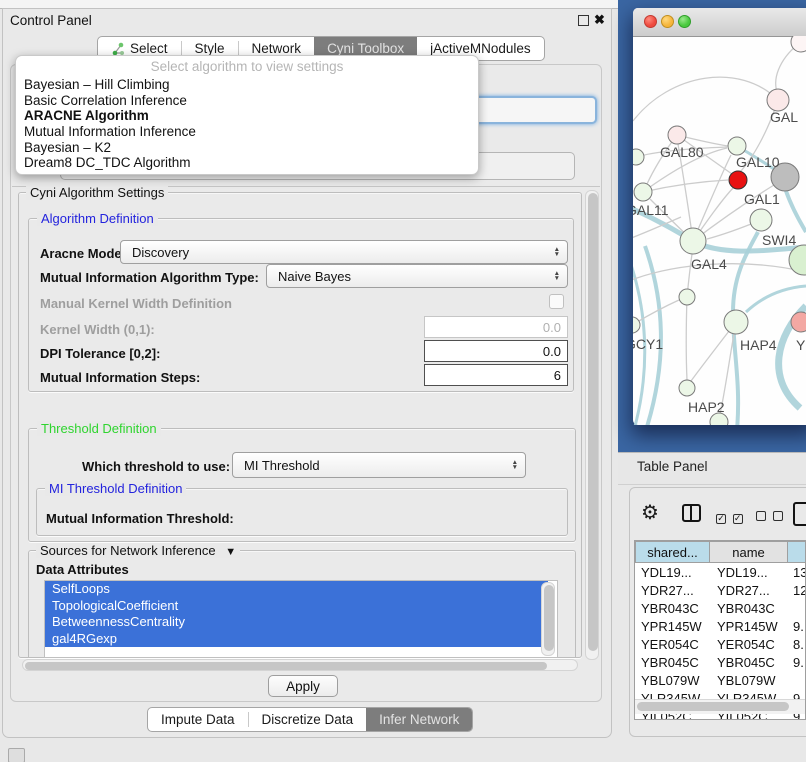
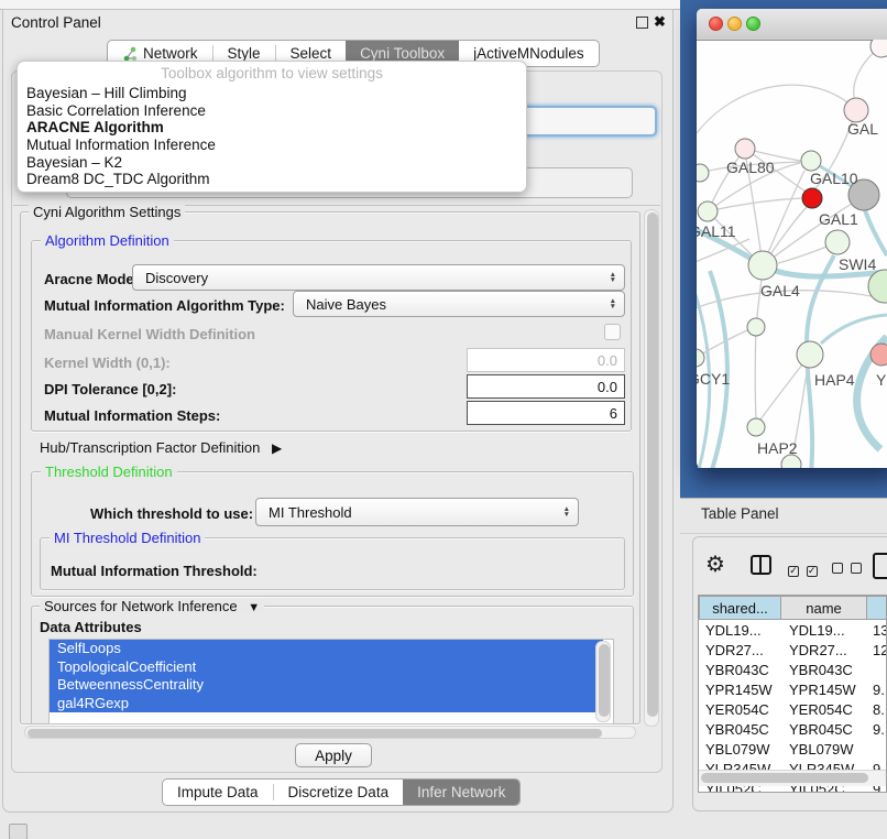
  GAL
  GAL80
  GAL10
  AL11
  GAL1
  SWI4
  GAL4
  CY1
  HAP4
  Y
  HAP2
  Table Panel
  ⚙
  ✓ ✓
  shared...
  name
  YDL19...
  YDL19...
  13
  YDR27...
  YDR27...
  12
  YBR043C
  YBR043C
  YPR145W
  YPR145W
  9.
  YER054C
  YER054C
  8.
  YBR045C
  YBR045C
  9.
  YBL079W
  YBL079W
  YIL052C
  YIL052C
  9
  Control Panel
  ✖
- Select
+ Network
  Style
- Network
+ Select
  Cyni Toolbox
  jActiveMNodules
- Select algorithm to view settings
+ Toolbox algorithm to view settings
  Bayesian – Hill Climbing
  Basic Correlation Inference
  ARACNE Algorithm
  Mutual Information Inference
  Bayesian – K2
  Dream8 DC_TDC Algorithm
  Cyni Algorithm Settings
  Algorithm Definition
  Aracne Mode
  Discovery
  Mutual Information Algorithm Type:
  Naive Bayes
  Manual Kernel Width Definition
  Kernel Width (0,1):
  0.0
  DPI Tolerance [0,2]:
  0.0
  Mutual Information Steps:
  6
+ Hub/Transcription Factor Definition ▶
  Threshold Definition
  Which threshold to use:
  MI Threshold
  MI Threshold Definition
  Mutual Information Threshold:
  Sources for Network Inference ▼
  Data Attributes
  SelfLoops
  TopologicalCoefficient
  BetweennessCentrality
  gal4RGexp
  Apply
  Impute Data
  Discretize Data
  Infer Network
